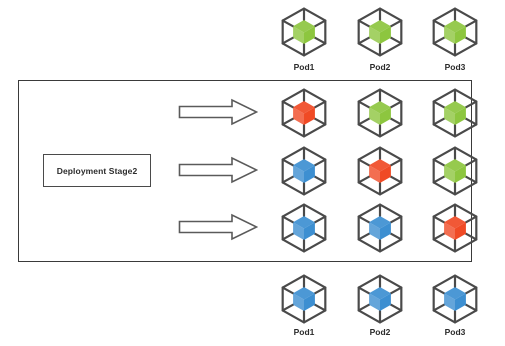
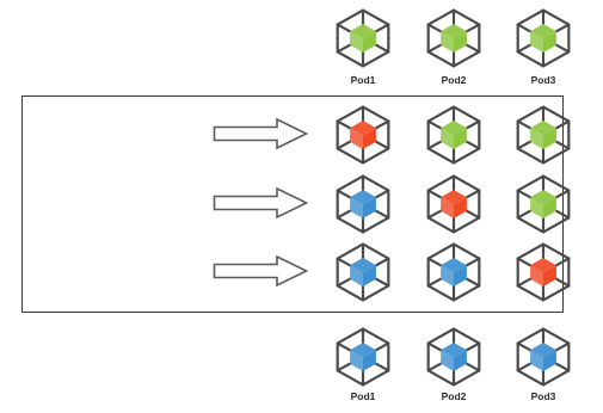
  Pod1
  Pod2
  Pod3
- Deployment Stage2
  Pod1
  Pod2
  Pod3
